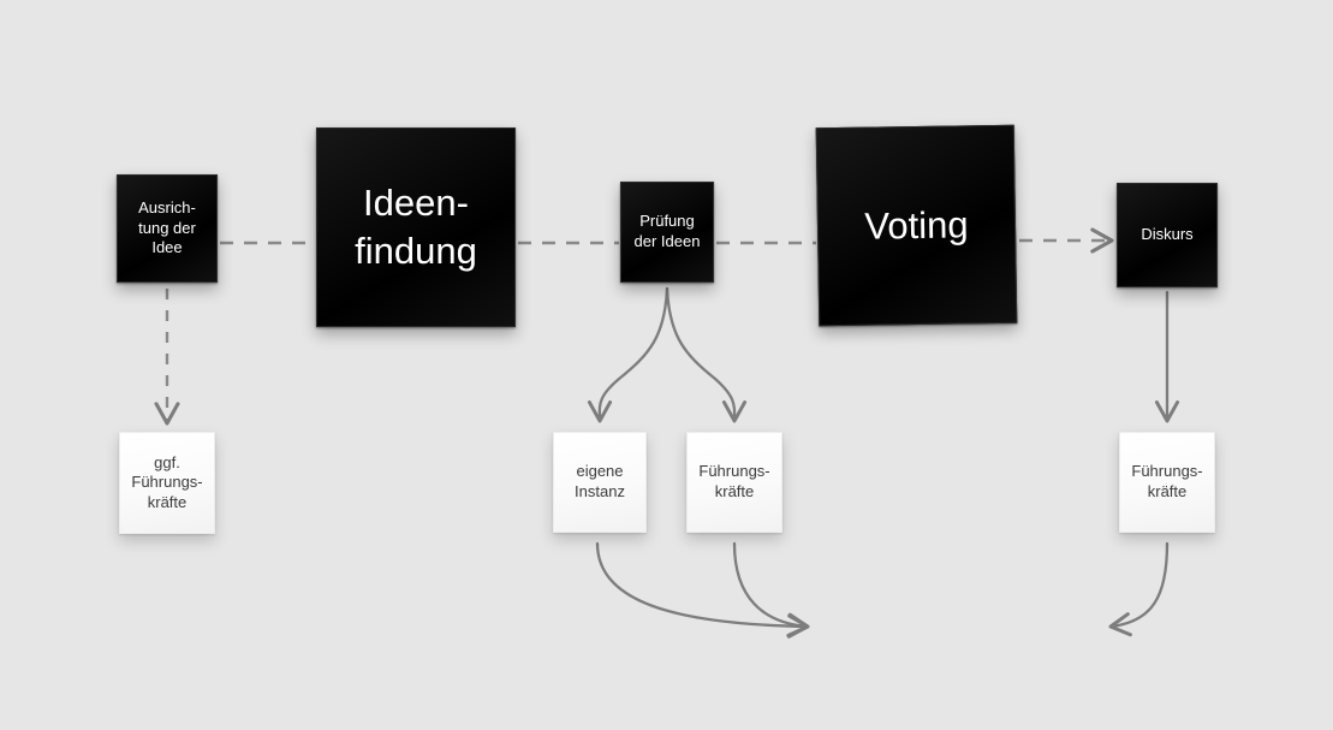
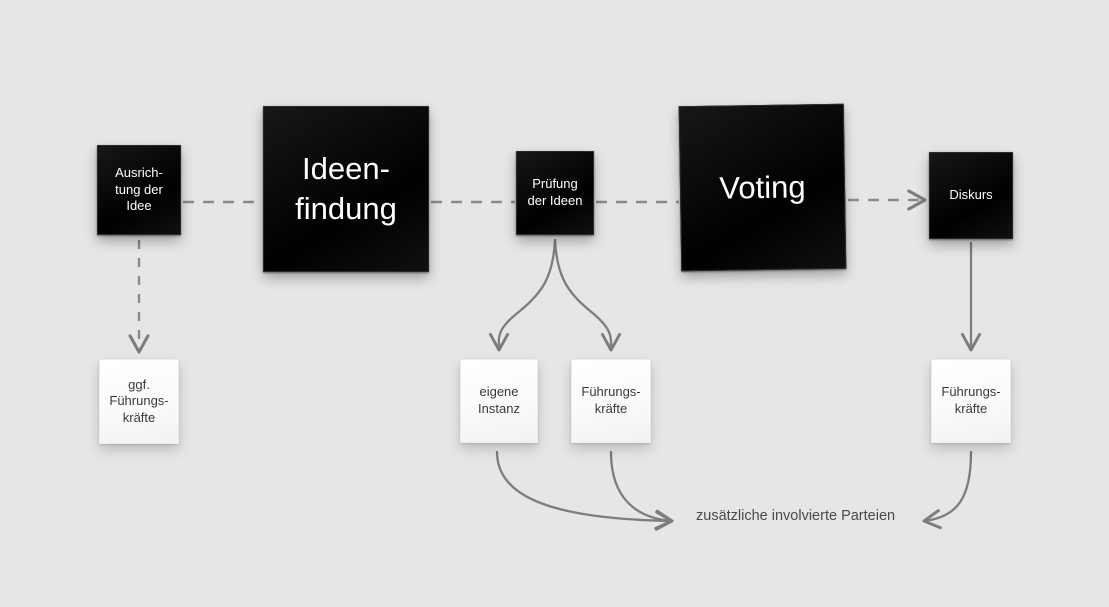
  Ausrich-
  tung der
  Idee
  Ideen-
  findung
  Prüfung
  der Ideen
  Voting
  Diskurs
  ggf.
  Führungs-
  kräfte
  eigene
  Instanz
  Führungs-
  kräfte
  Führungs-
  kräfte
+ zusätzliche involvierte Parteien
